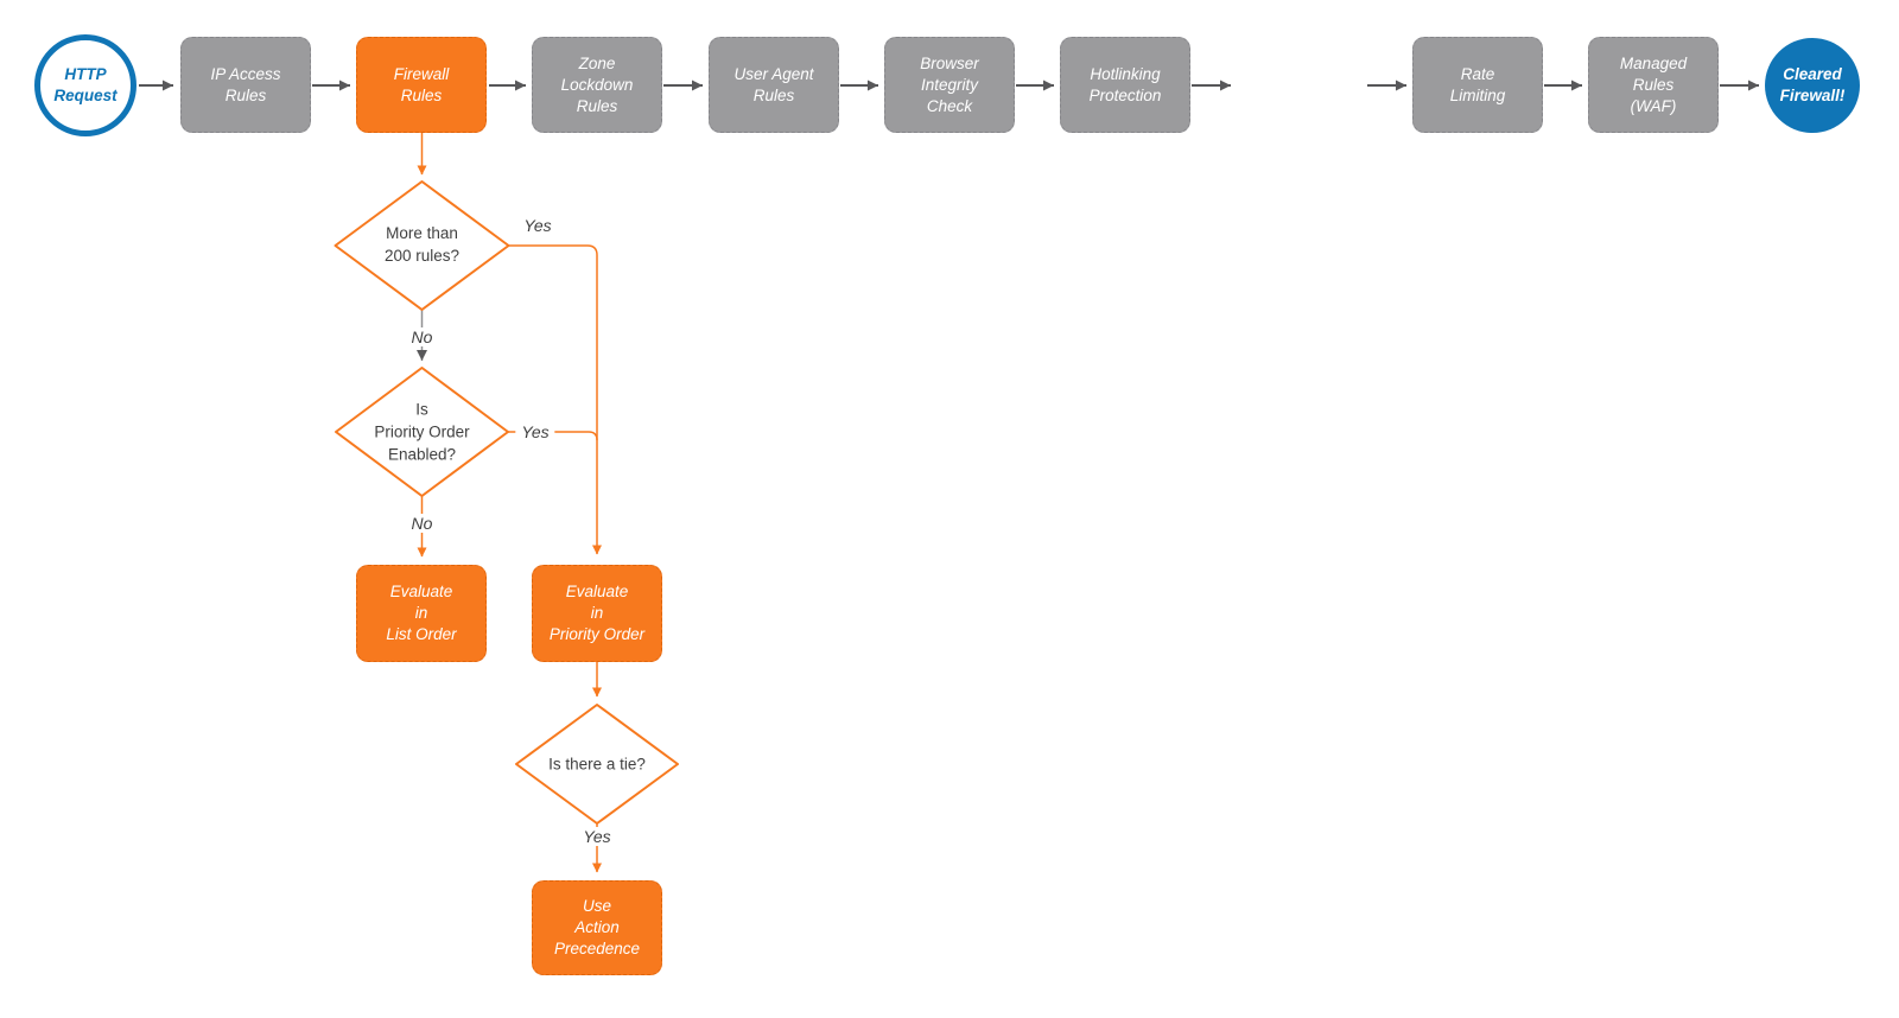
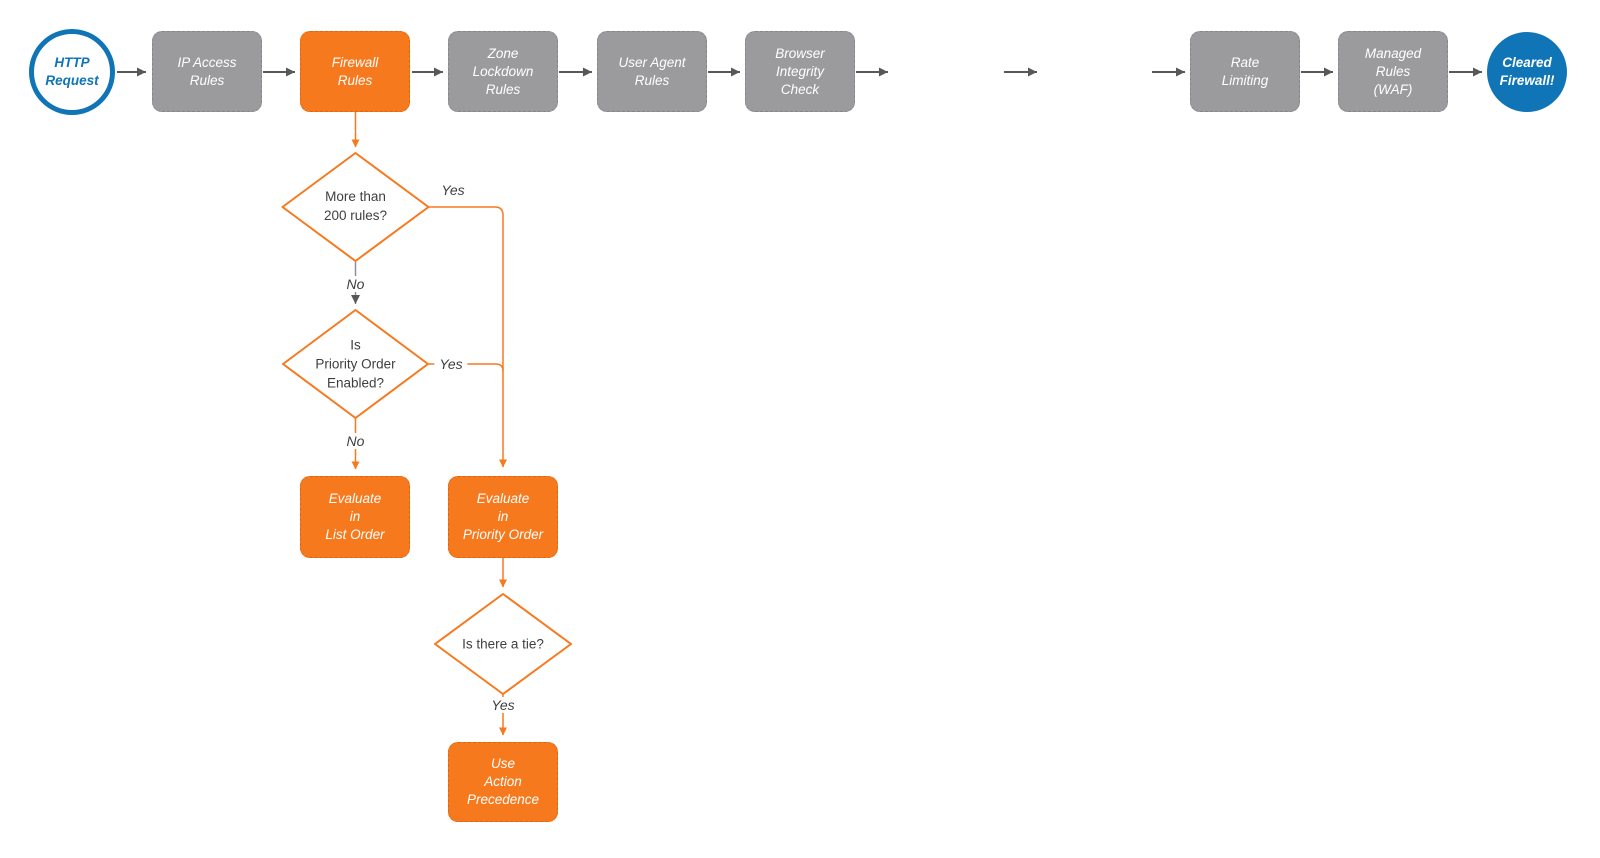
  HTTP
  Request
  IP Access
  Rules
  Firewall
  Rules
  Zone
  Lockdown
  Rules
  User Agent
  Rules
  Browser
  Integrity
  Check
- Hotlinking
- Protection
  Rate
  Limiting
  Managed
  Rules
  (WAF)
  Cleared
  Firewall!
  More than
  200 rules?
  Is
  Priority Order
  Enabled?
  Is there a tie?
  Yes
  No
  Yes
  No
  Yes
  Evaluate
  in
  List Order
  Evaluate
  in
  Priority Order
  Use
  Action
  Precedence
